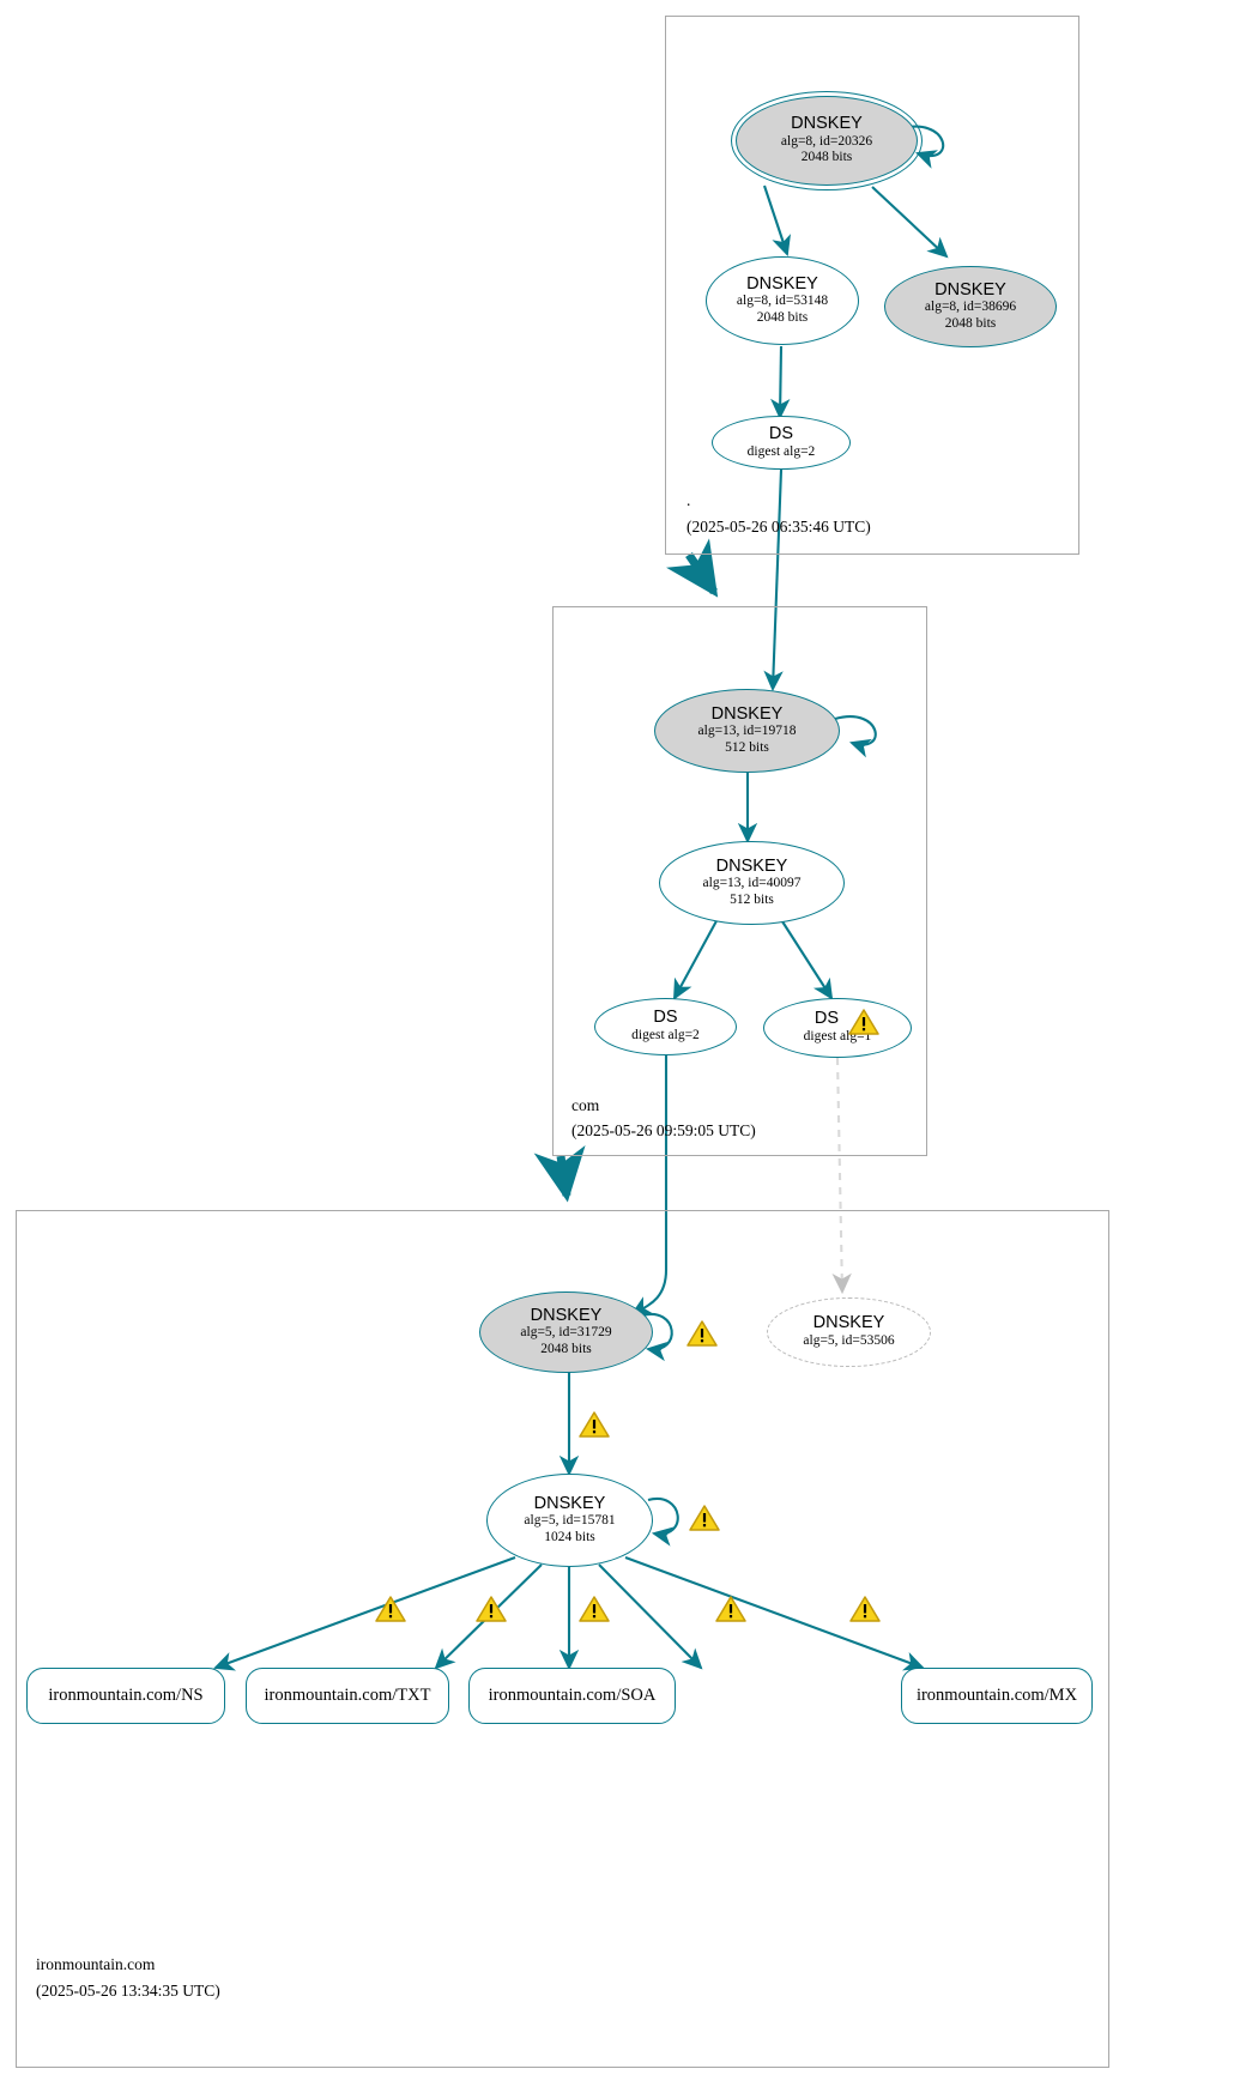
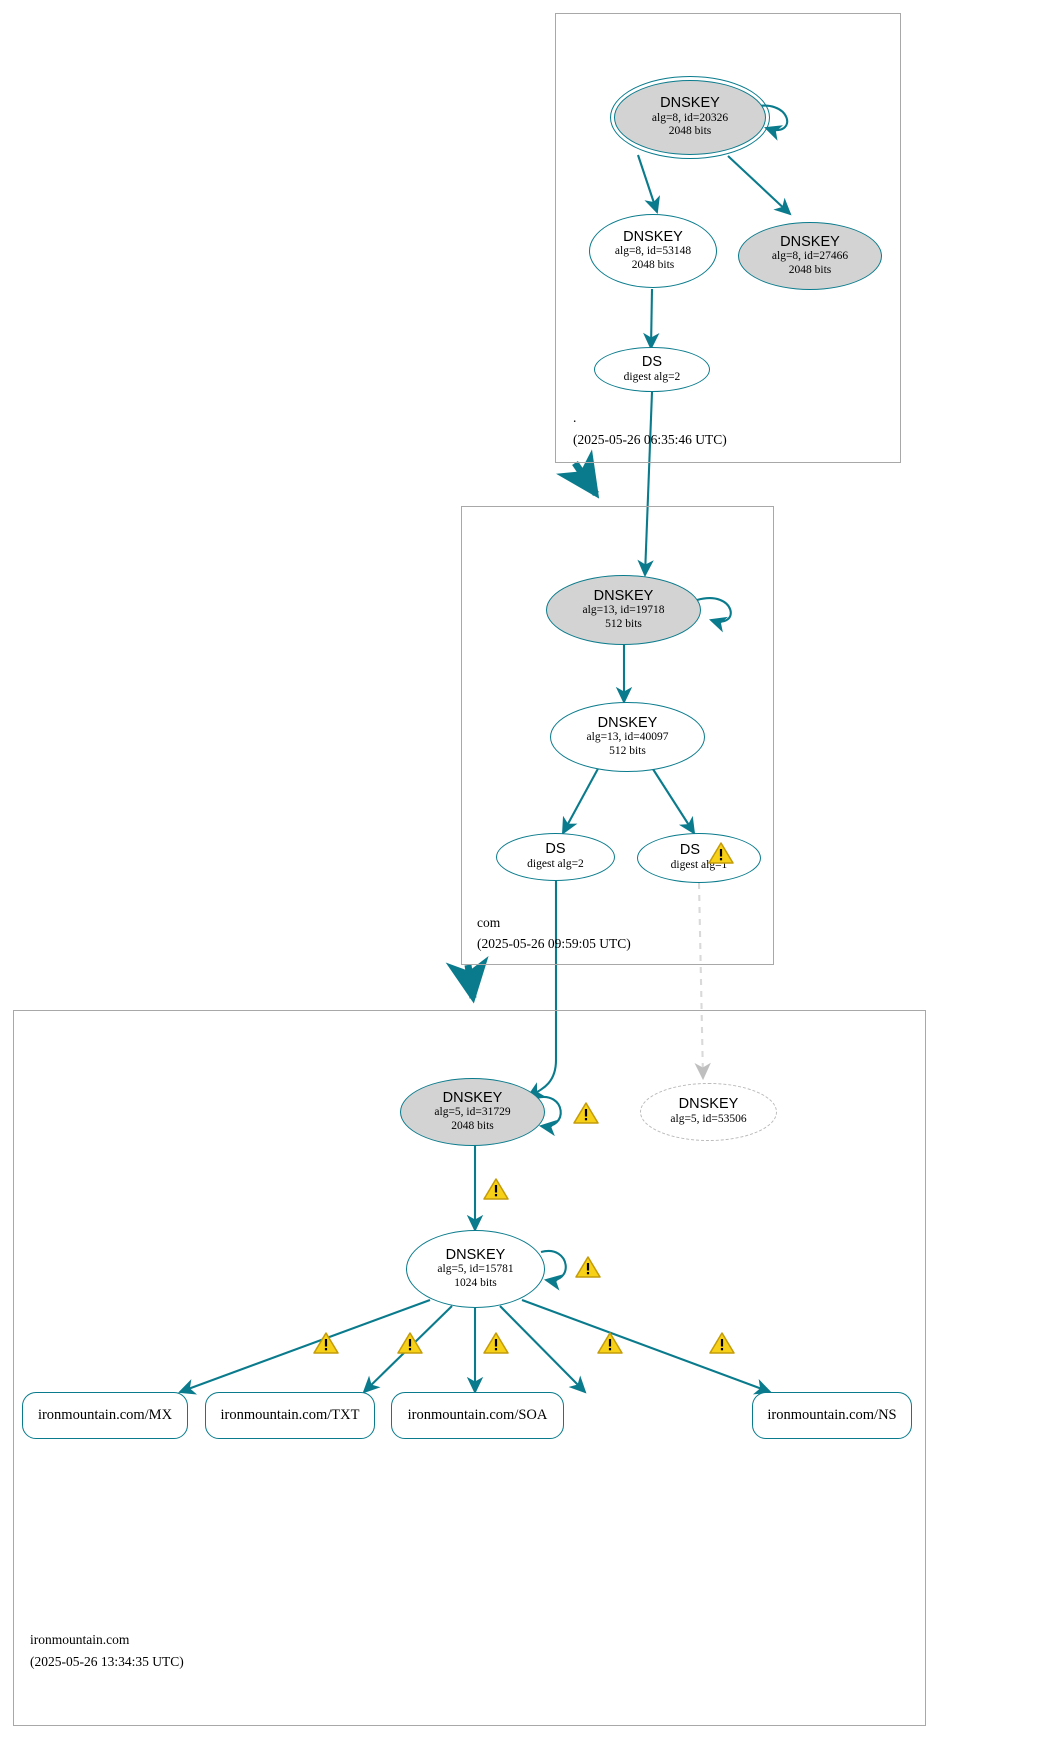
  .
  (2025-05-26 06:35:46 UTC)
  DNSKEY
  alg=8, id=20326
  2048 bits
  DNSKEY
  alg=8, id=53148
  2048 bits
  DNSKEY
- alg=8, id=38696
+ alg=8, id=27466
  2048 bits
  DS
  digest alg=2
  com
  (2025-05-26 09:59:05 UTC)
  DNSKEY
  alg=13, id=19718
  512 bits
  DNSKEY
  alg=13, id=40097
  512 bits
  DS
  digest alg=2
  DS
  digest alg=1
  ironmountain.com
  (2025-05-26 13:34:35 UTC)
  DNSKEY
  alg=5, id=31729
  2048 bits
  DNSKEY
  alg=5, id=53506
  DNSKEY
  alg=5, id=15781
  1024 bits
- ironmountain.com/NS
+ ironmountain.com/MX
  ironmountain.com/TXT
  ironmountain.com/SOA
- ironmountain.com/MX
+ ironmountain.com/NS
